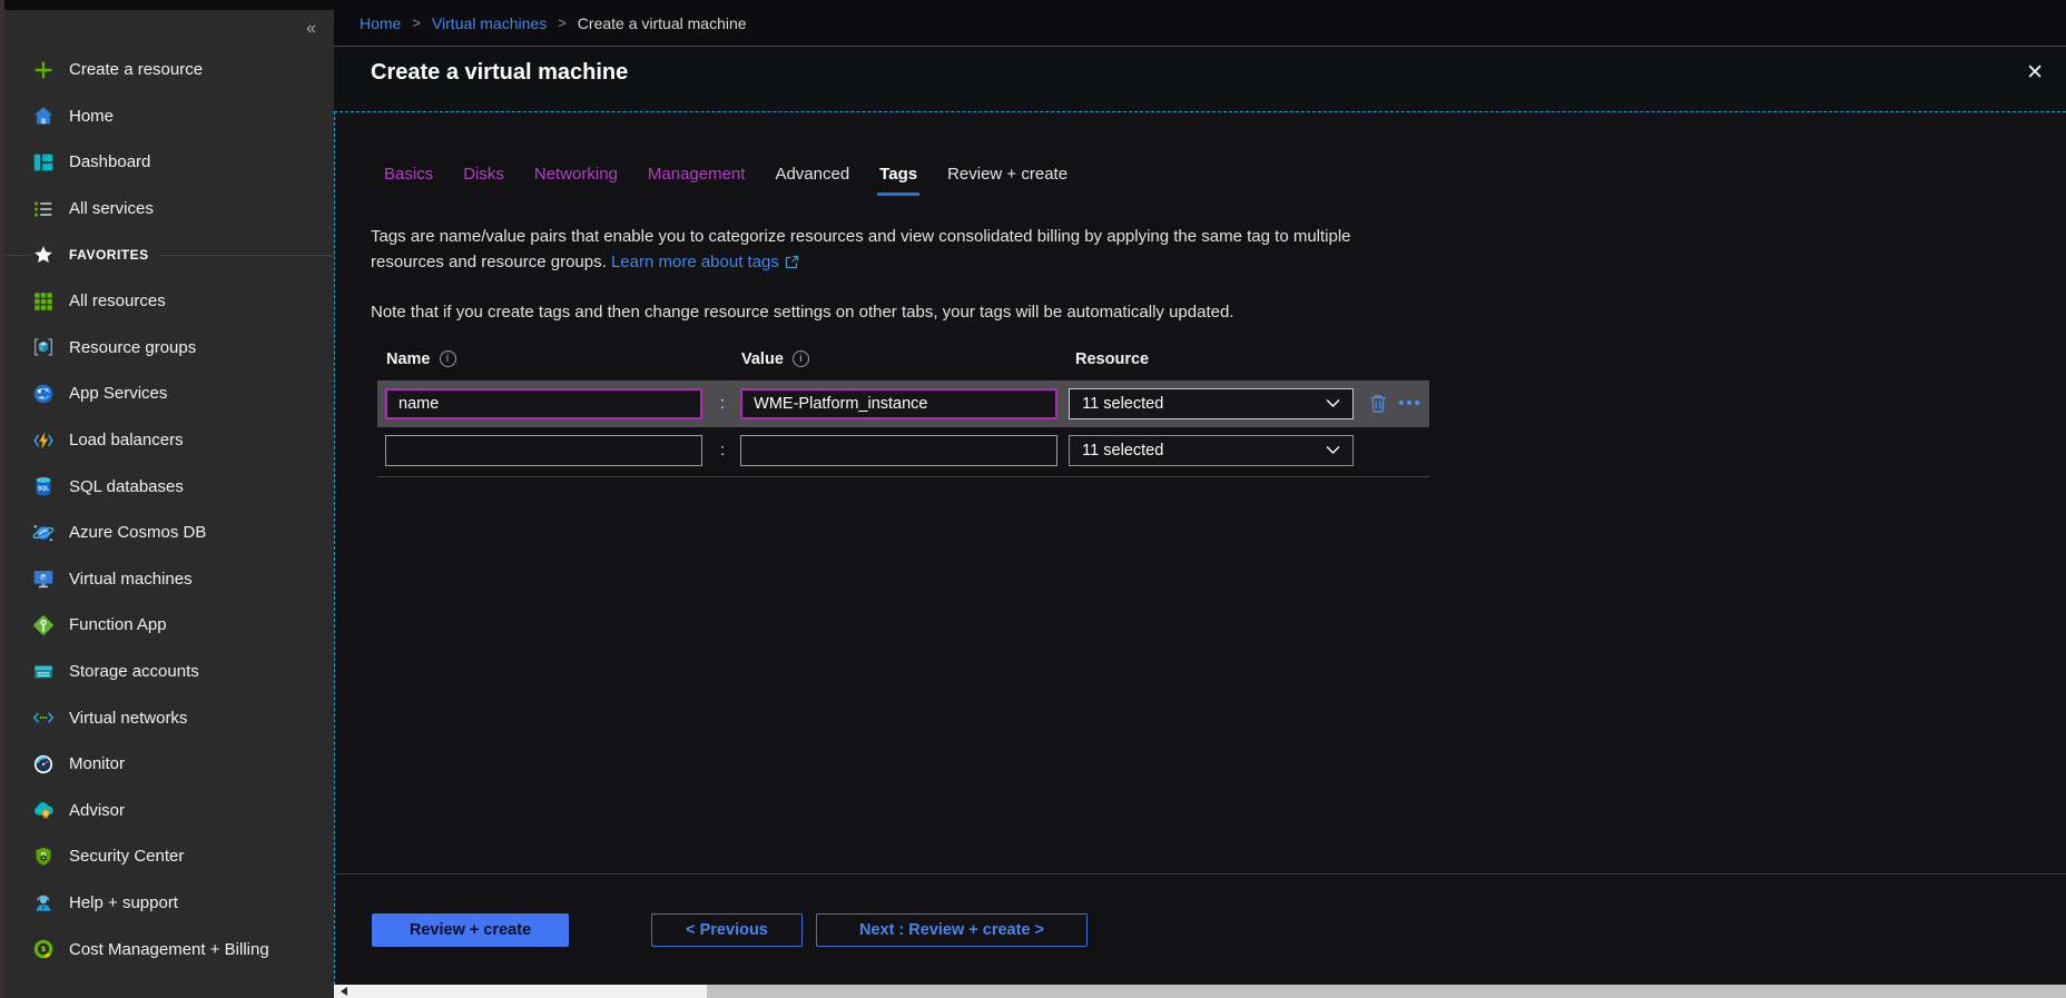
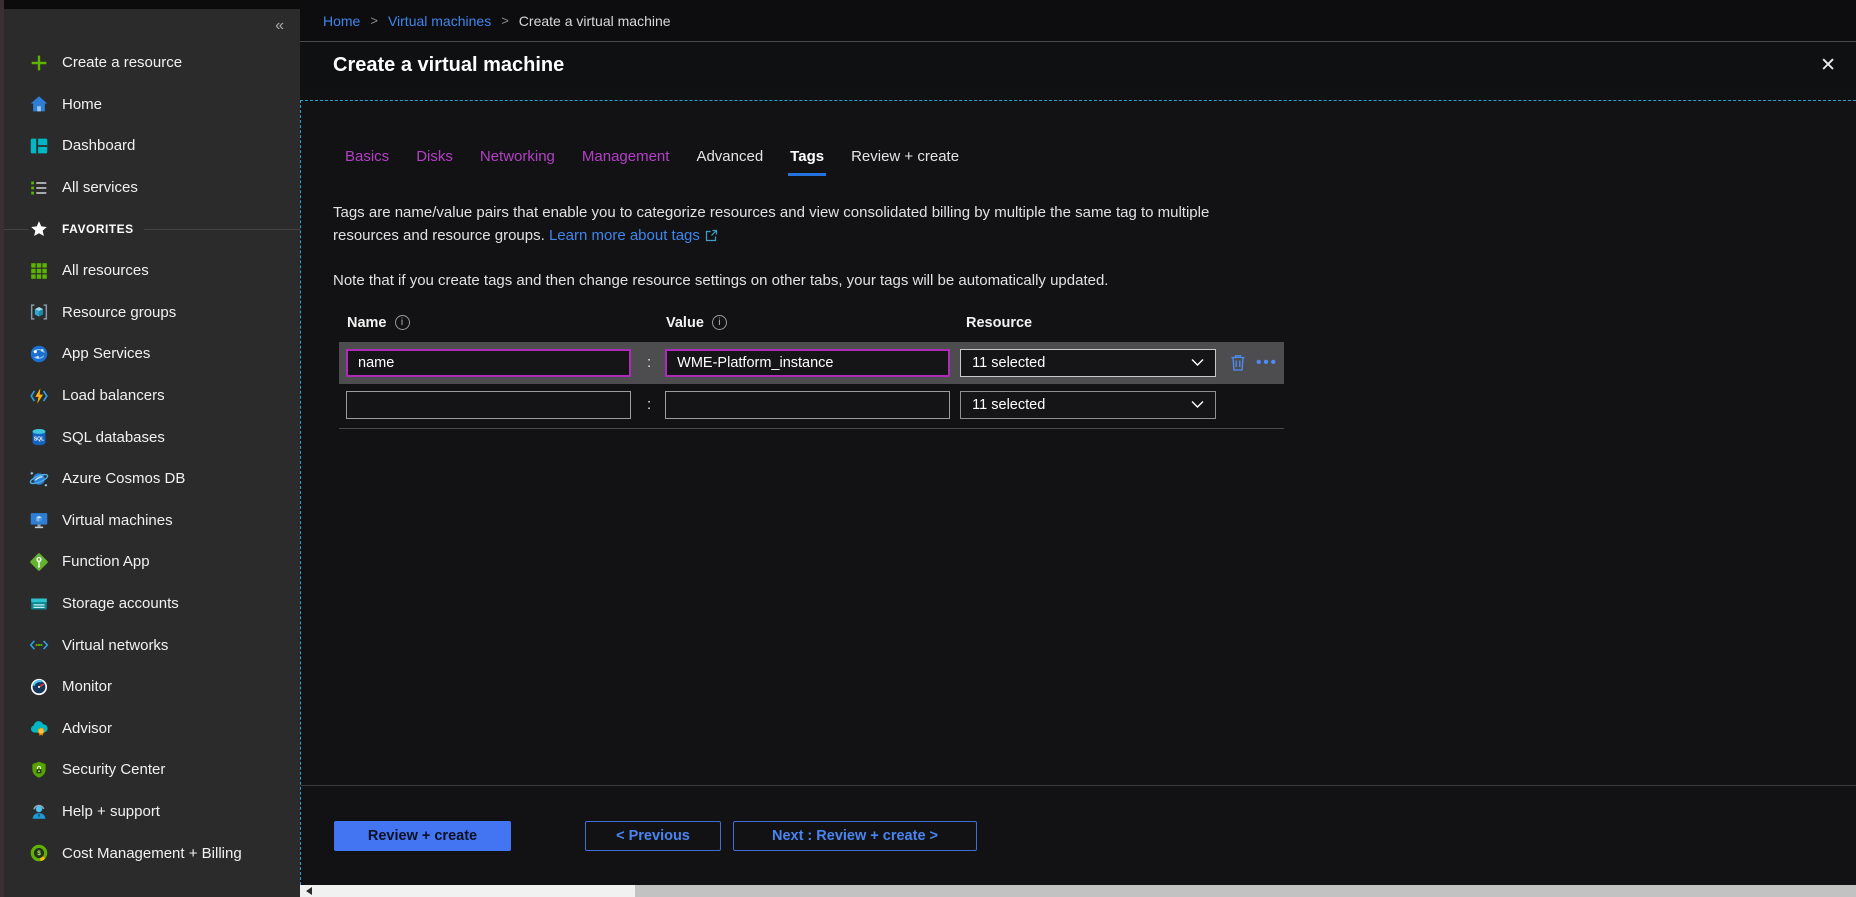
  «
  Create a resource
  Home
  Dashboard
  All services
  FAVORITES
  All resources
  Resource groups
  App Services
  Load balancers
  SQL databases
  Azure Cosmos DB
  Virtual machines
  Function App
  Storage accounts
  Virtual networks
  Monitor
  Advisor
  Security Center
  Help + support
  Cost Management + Billing
  Home
  >
  Virtual machines
  >
  Create a virtual machine
  Create a virtual machine
  ✕
  Basics
  Disks
  Networking
  Management
  Advanced
  Tags
  Review + create
- Tags are name/value pairs that enable you to categorize resources and view consolidated billing by applying the same tag to multiple resources and resource groups. Learn more about tags
+ Tags are name/value pairs that enable you to categorize resources and view consolidated billing by multiple the same tag to multiple resources and resource groups. Learn more about tags
  Note that if you create tags and then change resource settings on other tabs, your tags will be automatically updated.
  Name
  i
  Value
  i
  Resource
  name
  :
  WME-Platform_instance
  11 selected
  •••
  :
  11 selected
  Review + create
  < Previous
  Next : Review + create >
